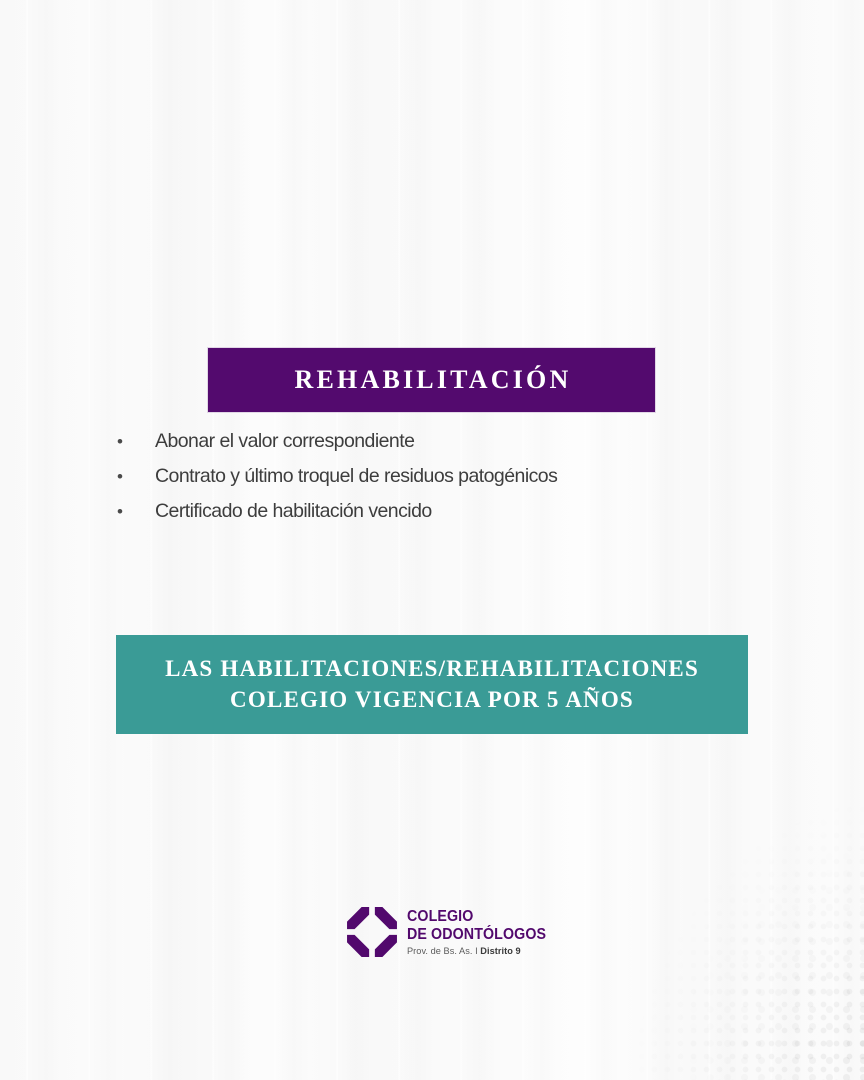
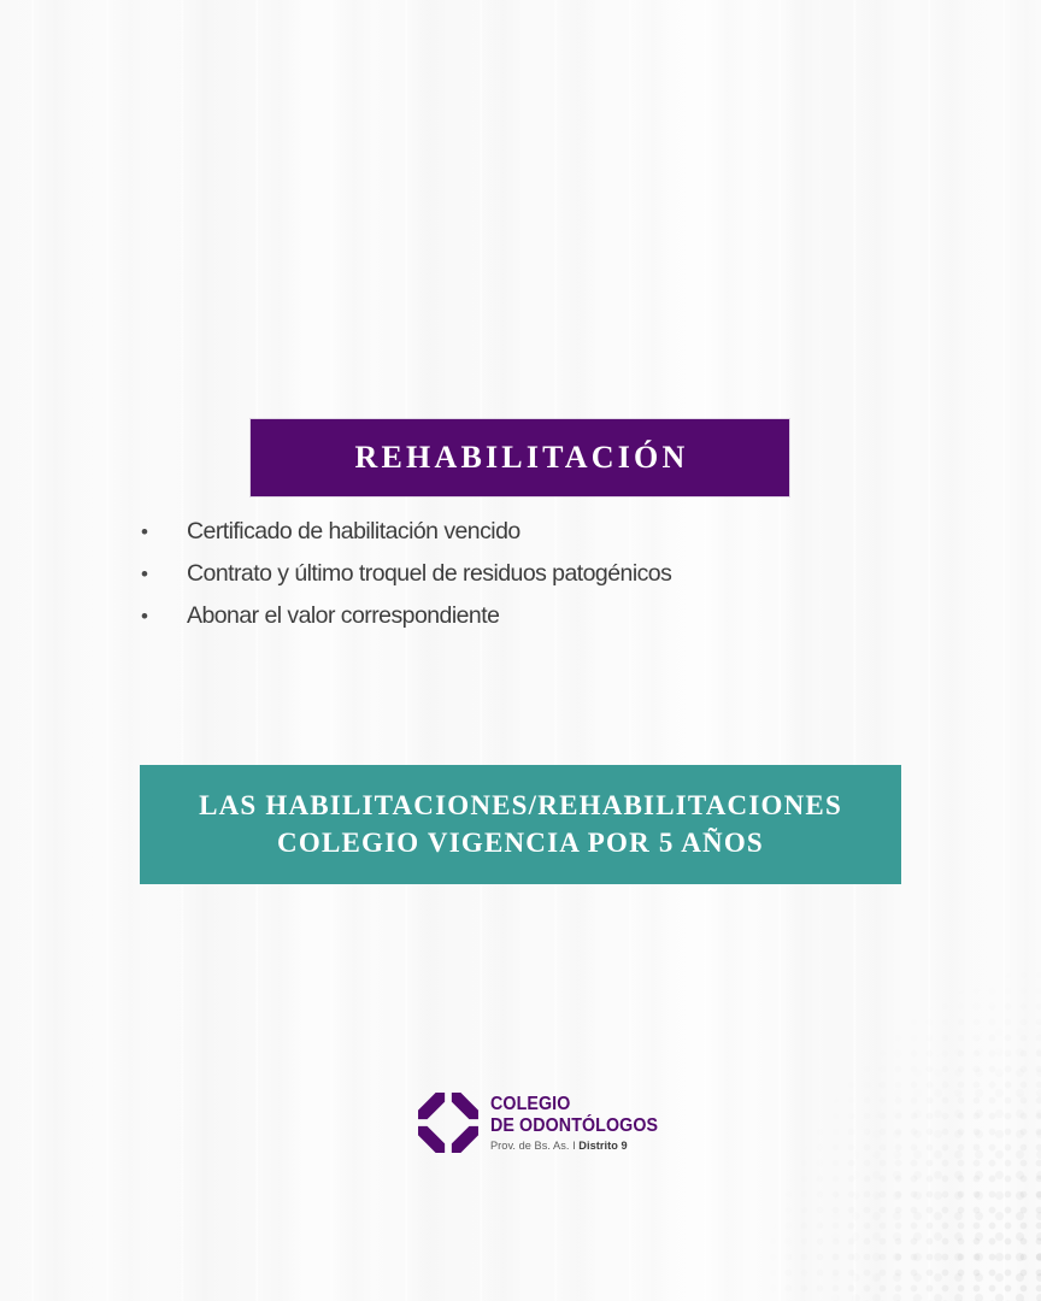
  REHABILITACIÓN
  •
- Abonar el valor correspondiente
+ Certificado de habilitación vencido
  •
  Contrato y último troquel de residuos patogénicos
  •
- Certificado de habilitación vencido
+ Abonar el valor correspondiente
  LAS HABILITACIONES/REHABILITACIONES
  COLEGIO VIGENCIA POR 5 AÑOS
  COLEGIO
  DE ODONTÓLOGOS
  Prov. de Bs. As. I Distrito 9
